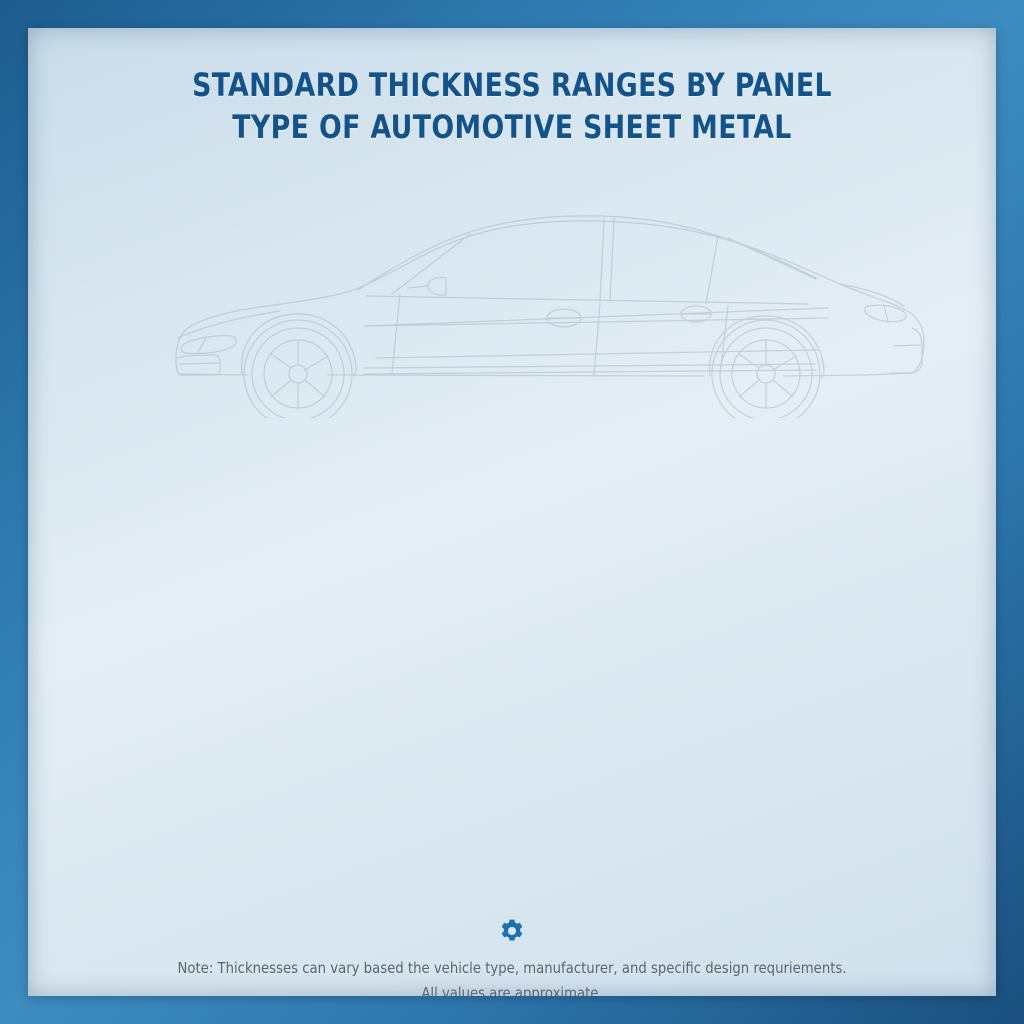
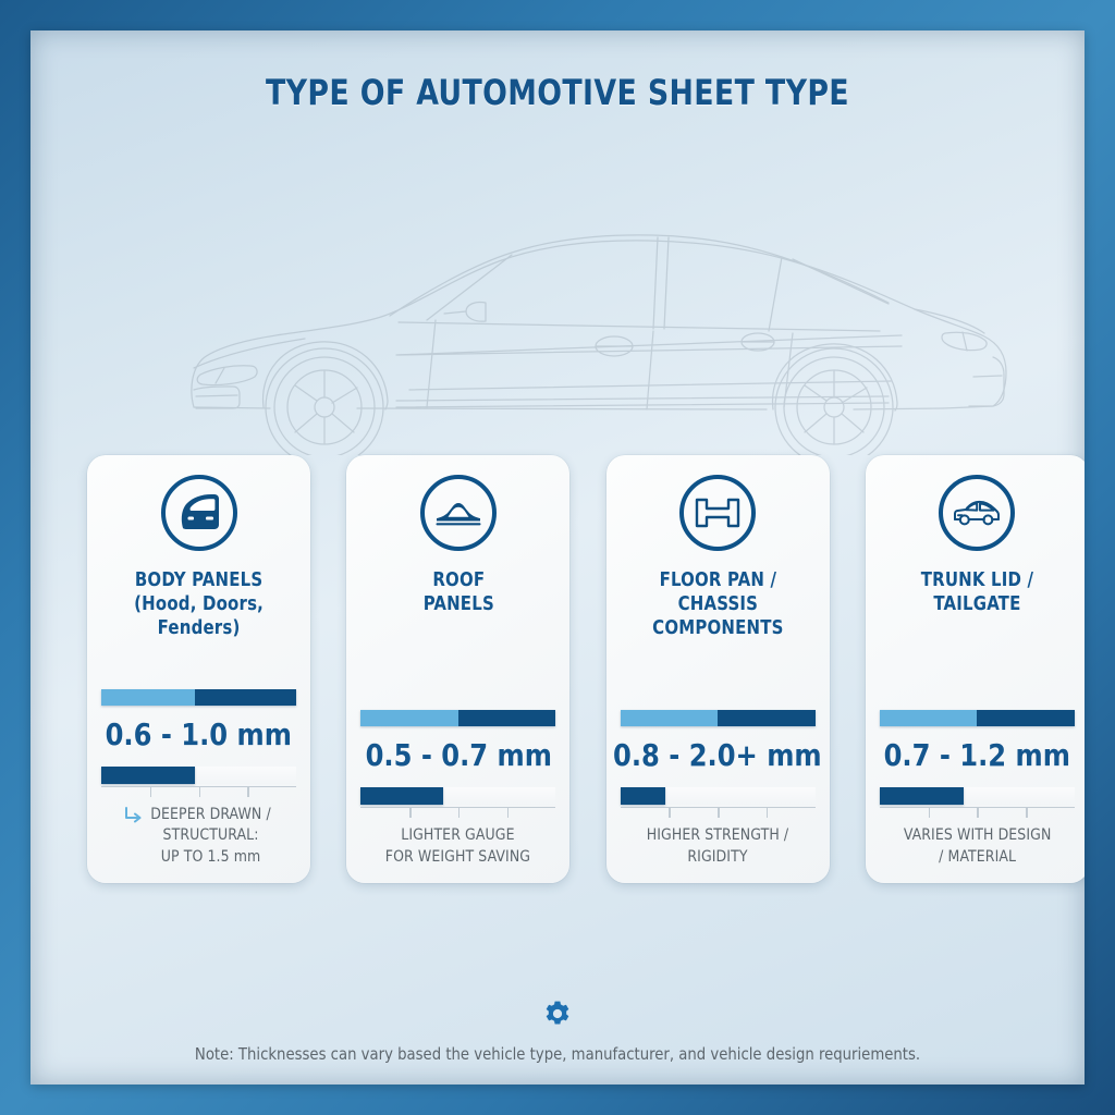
- STANDARD THICKNESS RANGES BY PANEL
- TYPE OF AUTOMOTIVE SHEET METAL
+ TYPE OF AUTOMOTIVE SHEET TYPE
+ BODY PANELS
+ (Hood, Doors,
+ Fenders)
+ 0.6 - 1.0 mm
+ DEEPER DRAWN /
+ STRUCTURAL:
+ UP TO 1.5 mm
+ ROOF
+ PANELS
+ 0.5 - 0.7 mm
+ LIGHTER GAUGE
+ FOR WEIGHT SAVING
+ FLOOR PAN /
+ CHASSIS
+ COMPONENTS
+ 0.8 - 2.0+ mm
+ HIGHER STRENGTH /
+ RIGIDITY
+ TRUNK LID /
+ TAILGATE
+ 0.7 - 1.2 mm
+ VARIES WITH DESIGN
+ / MATERIAL
- Note: Thicknesses can vary based the vehicle type, manufacturer, and specific design requriements.
+ Note: Thicknesses can vary based the vehicle type, manufacturer, and vehicle design requriements.
- All values are approximate.
